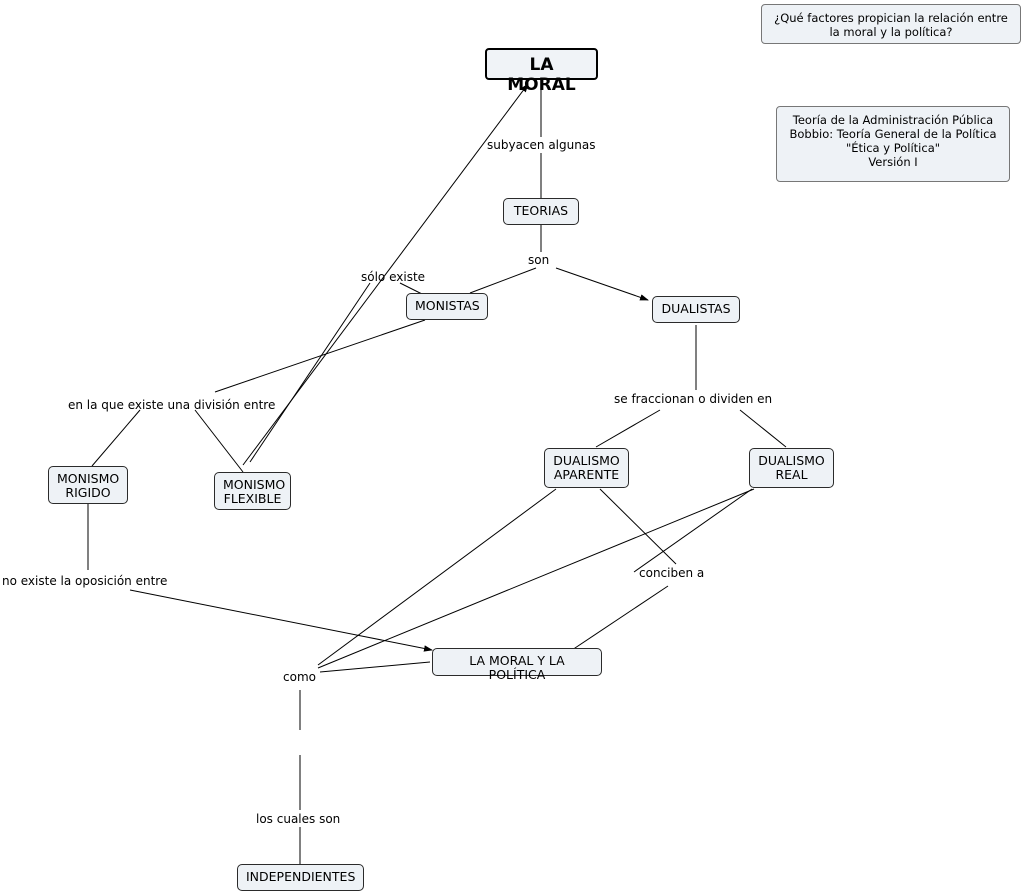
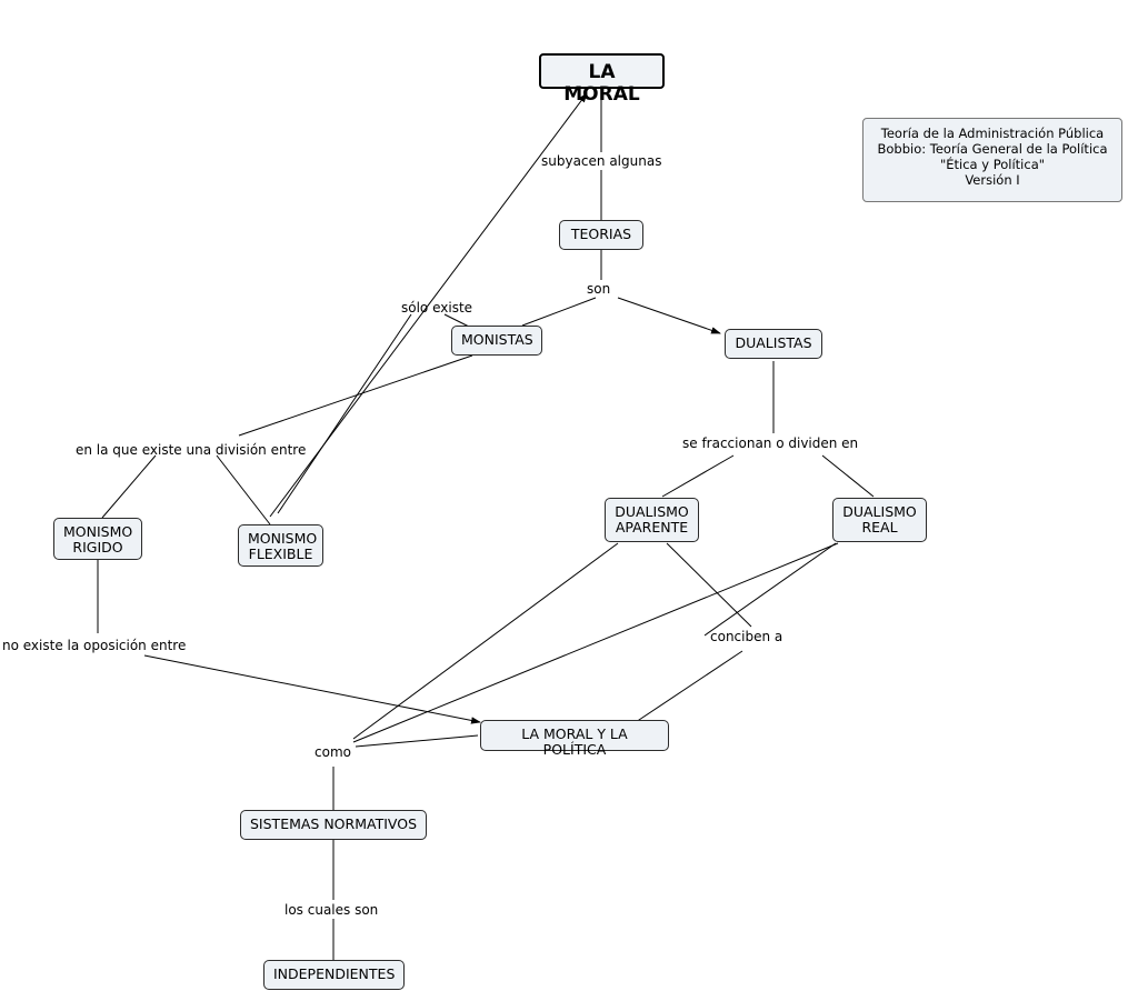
- ¿Qué factores propician la relación entre la moral y la política?
  Teoría de la Administración Pública
  Bobbio: Teoría General de la Política
  "Ética y Política"
  Versión I
  LA MORAL
  TEORIAS
  MONISTAS
  DUALISTAS
  MONISMO
  RIGIDO
  MONISMO
  FLEXIBLE
  DUALISMO
  APARENTE
  DUALISMO
  REAL
  LA MORAL Y LA POLÍTICA
+ SISTEMAS NORMATIVOS
  INDEPENDIENTES
  subyacen algunas
  son
  sólo existe
  en la que existe una división entre
  se fraccionan o dividen en
  no existe la oposición entre
  conciben a
  como
  los cuales son
